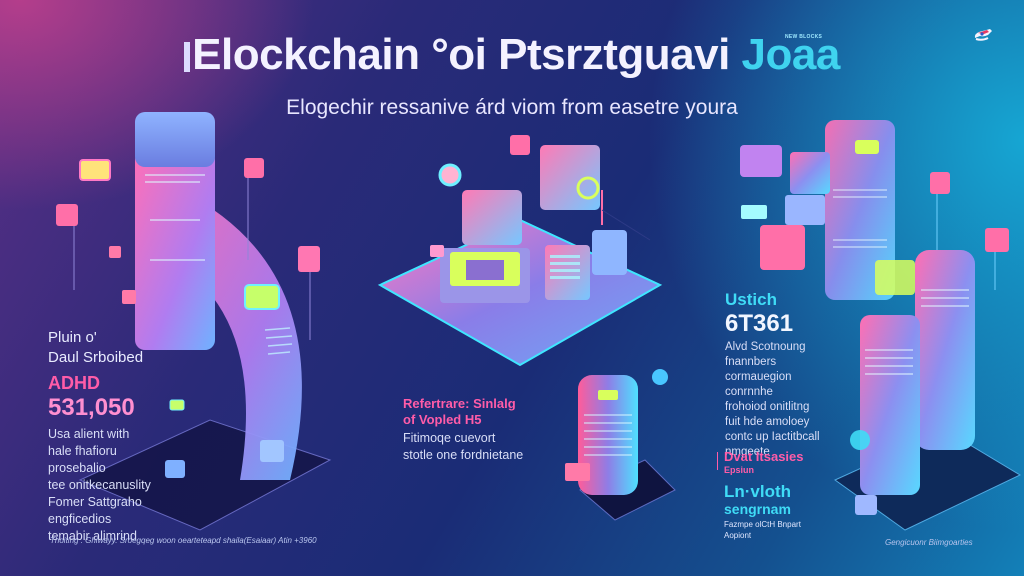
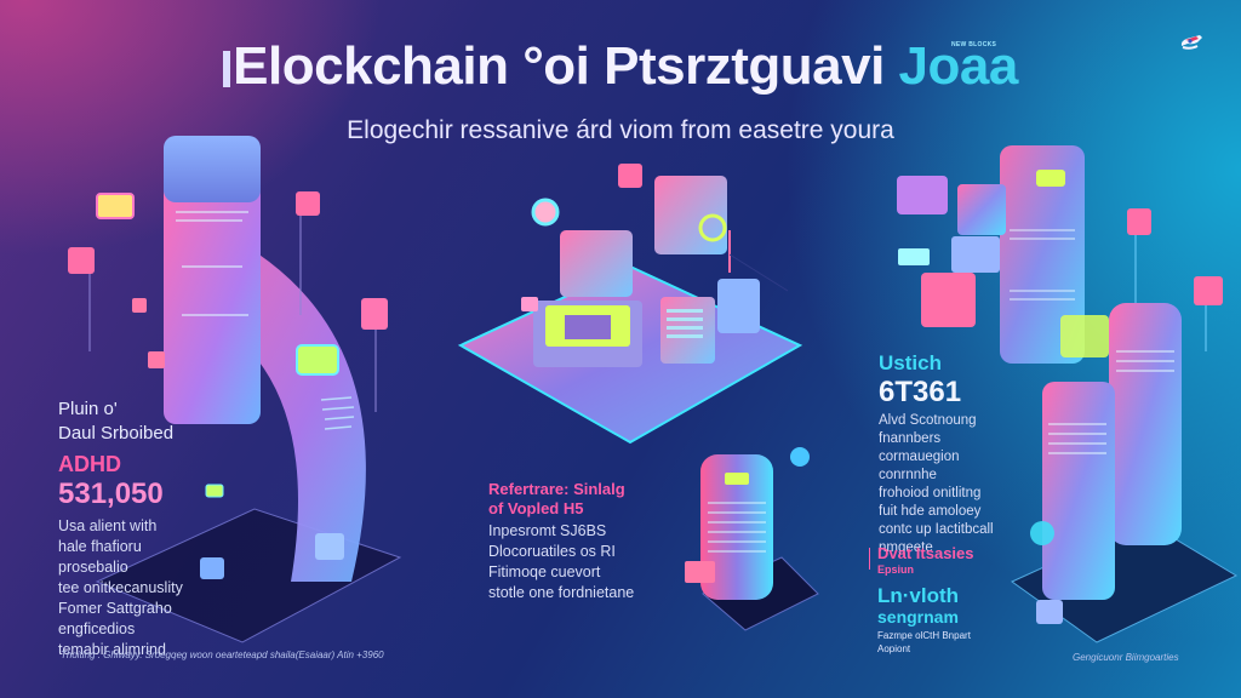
  Elockchain °oi Ptsrztguavi Joaa
  Elogechir ressanive árd viom from easetre youra
  Pluin o'
  Daul Srboibed
  ADHD
  531,050
  Usa alient with
  hale fhafioru
  prosebalio
  tee onitkecanuslity
  Fomer Sattgraho
  engficedios
  temabir alimrind
  Refertrare: Sinlalg
  of Vopled H5
+ Inpesromt SJ6BS
+ Dlocoruatiles os RI
  Fitimoqe cuevort
  stotle one fordnietane
  Ustich
  6T361
  Alvd Scotnoung
  fnannbers
  cormauegion
  conrnnhe
  frohoiod onitlitng
  fuit hde amoloey
  contc up Iactitbcall
  nmgeete
  Dvat Itsasies
  Epsiun
  Ln·vloth
  sengrnam
  Fazmpe olCtH Bnpart
  Aopiont
  Thoiting . Ghiwayy. Sroegqeg woon oearteteapd shaila(Esaiaar) Atin +3960
  Gengicuonr Biimgoarties
